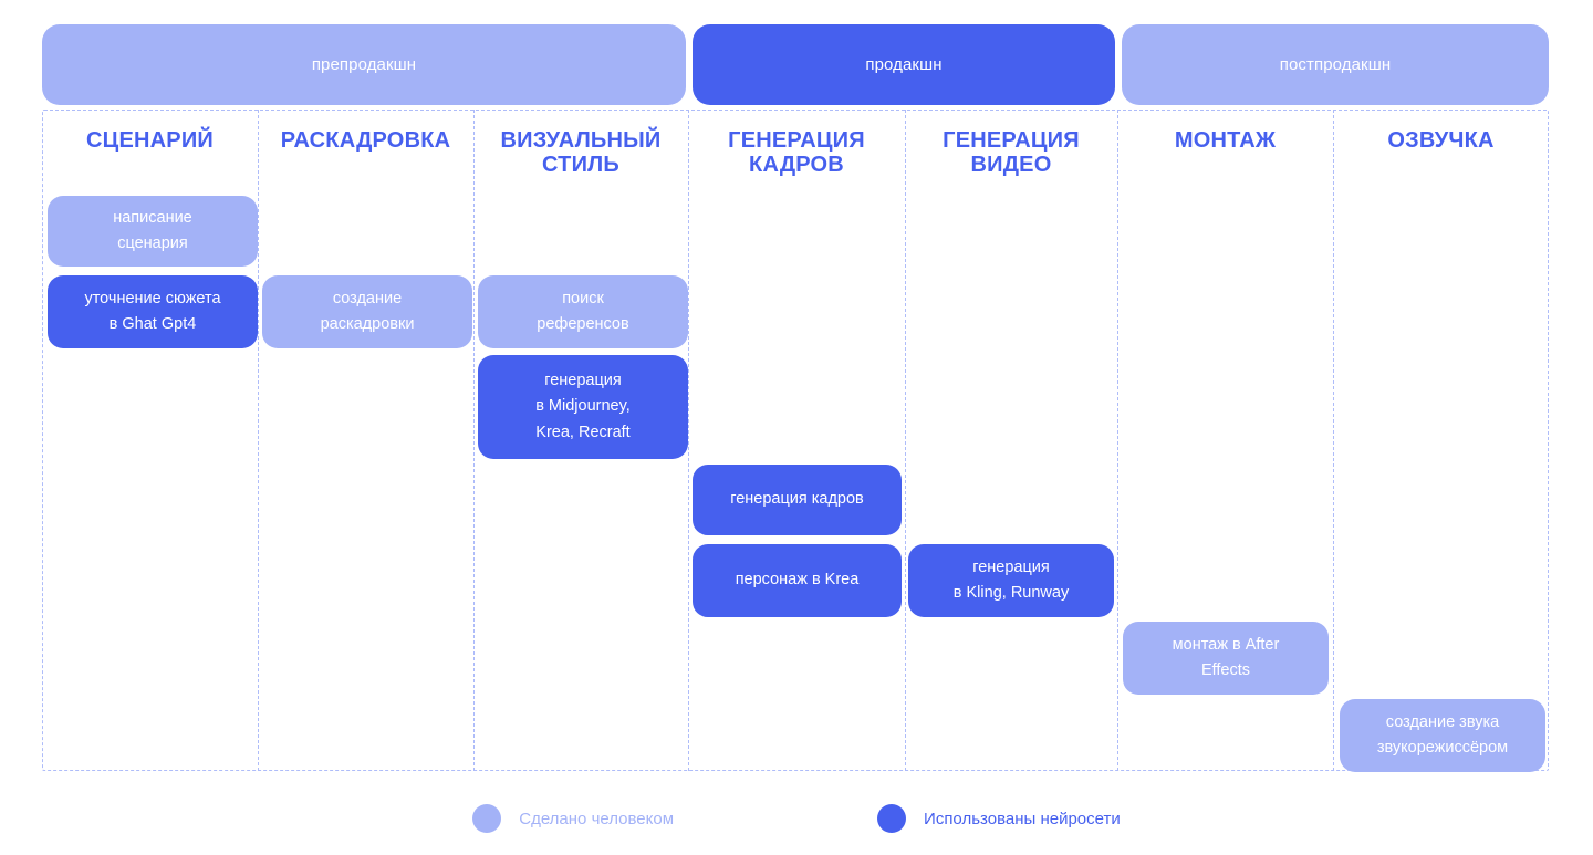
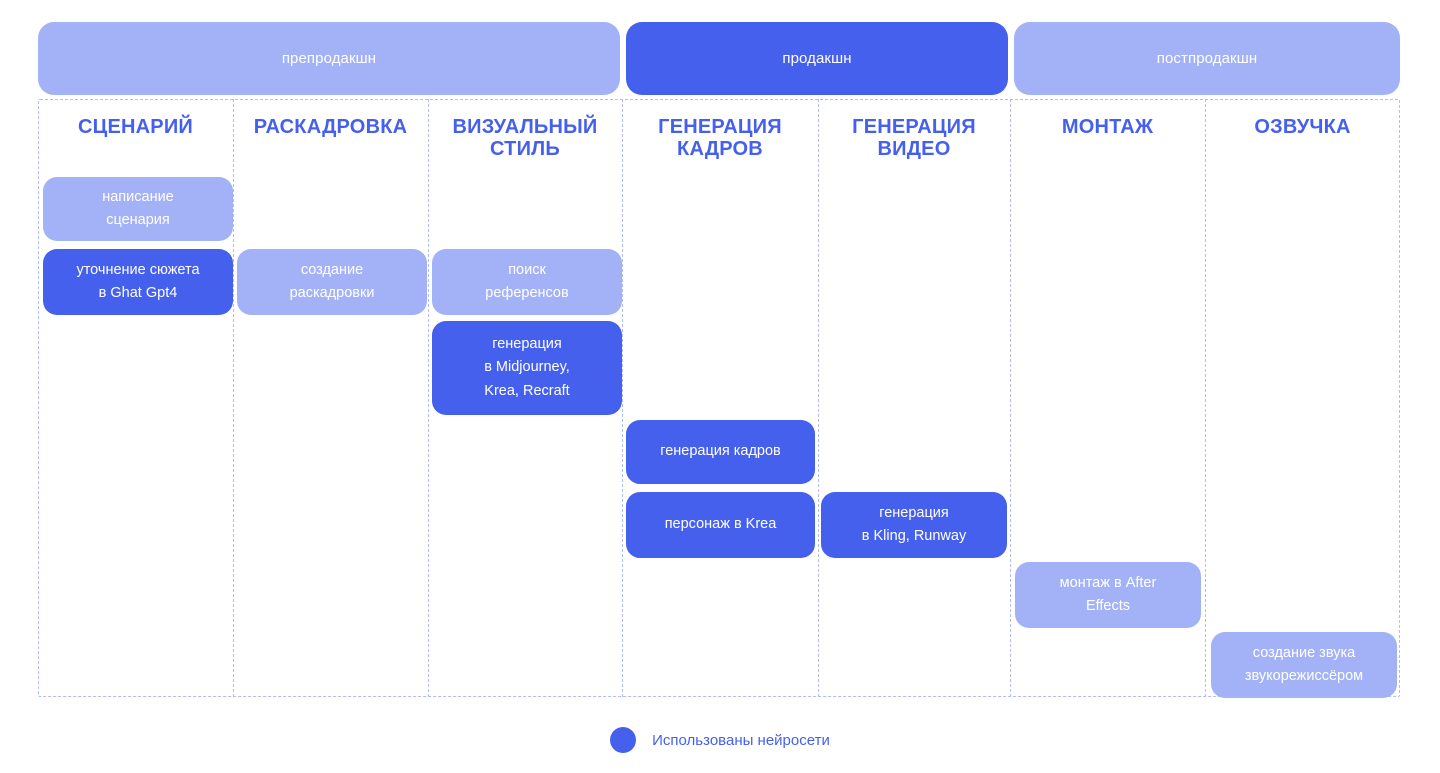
  препродакшн
  продакшн
  постпродакшн
  СЦЕНАРИЙ
  РАСКАДРОВКА
  ВИЗУАЛЬНЫЙ
  СТИЛЬ
  ГЕНЕРАЦИЯ
  КАДРОВ
  ГЕНЕРАЦИЯ
  ВИДЕО
  МОНТАЖ
  ОЗВУЧКА
  написание
  сценария
  уточнение сюжета
  в Ghat Gpt4
  создание
  раскадровки
  поиск
  референсов
  генерация
  в Midjourney,
  Krea, Recraft
  генерация кадров
  персонаж в Krea
  генерация
  в Kling, Runway
  монтаж в After
  Effects
  создание звука
  звукорежиссёром
- Сделано человеком
  Использованы нейросети
